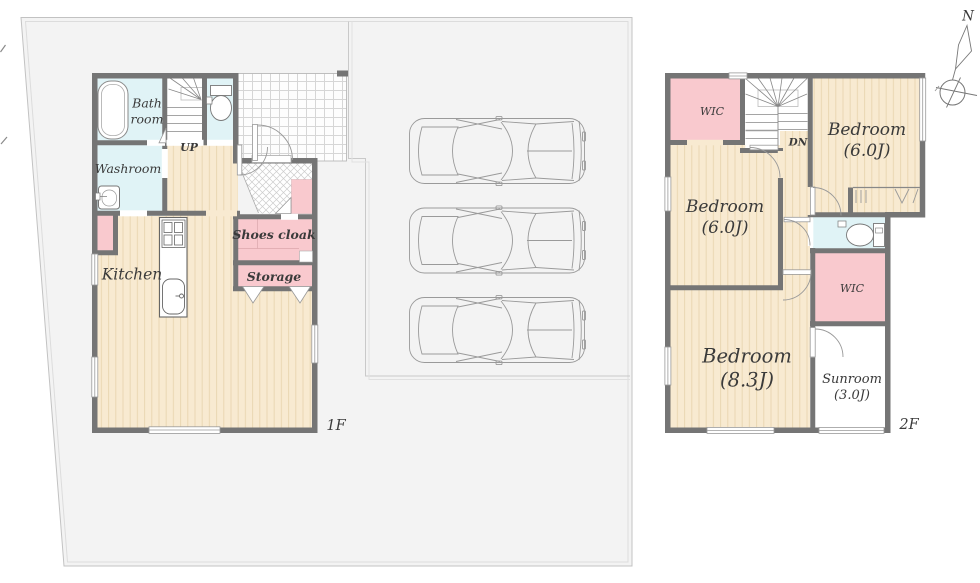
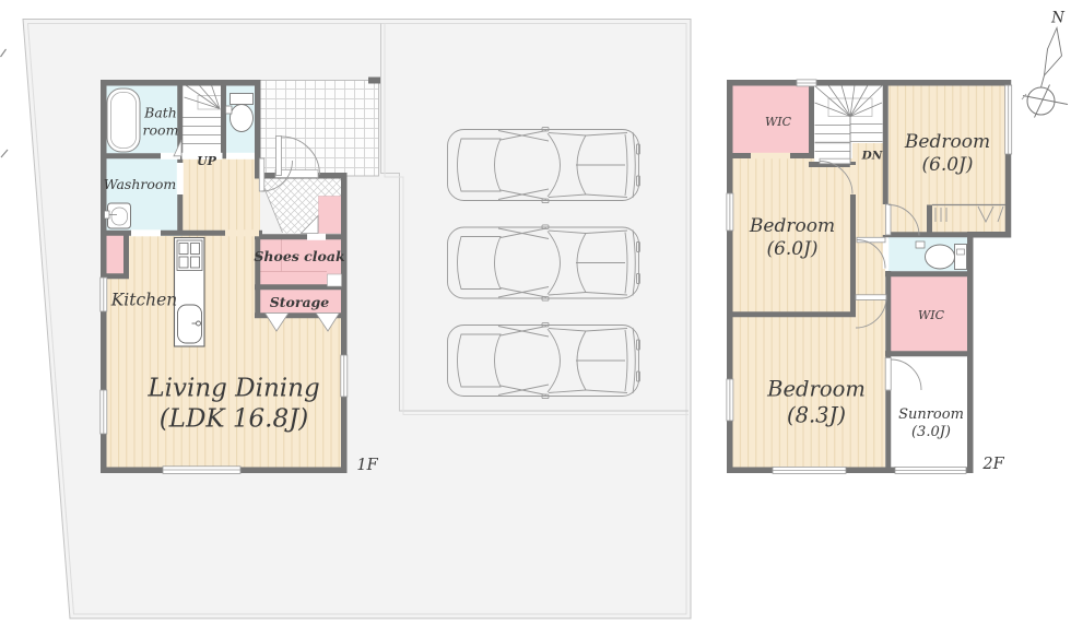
  Bath
  room
  Washroom
  UP
  Kitchen
+ Living Dining
+ (LDK 16.8J)
  Shoes cloak
  Storage
  1F
  WIC
  DN
  Bedroom
  (6.0J)
  Bedroom
  (6.0J)
  Bedroom
  (8.3J)
  WIC
  Sunroom
  (3.0J)
  2F
  N
